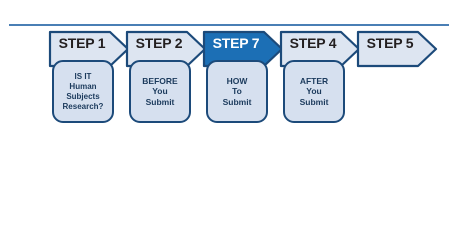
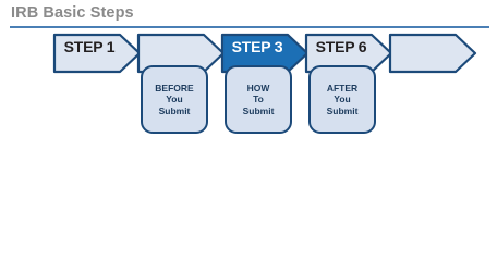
+ IRB Basic Steps
  STEP 1
- IS IT
- Human
- Subjects
- Research?
- STEP 2
  BEFORE
  You
  Submit
- STEP 7
+ STEP 3
  HOW
  To
  Submit
- STEP 4
+ STEP 6
  AFTER
  You
  Submit
- STEP 5
